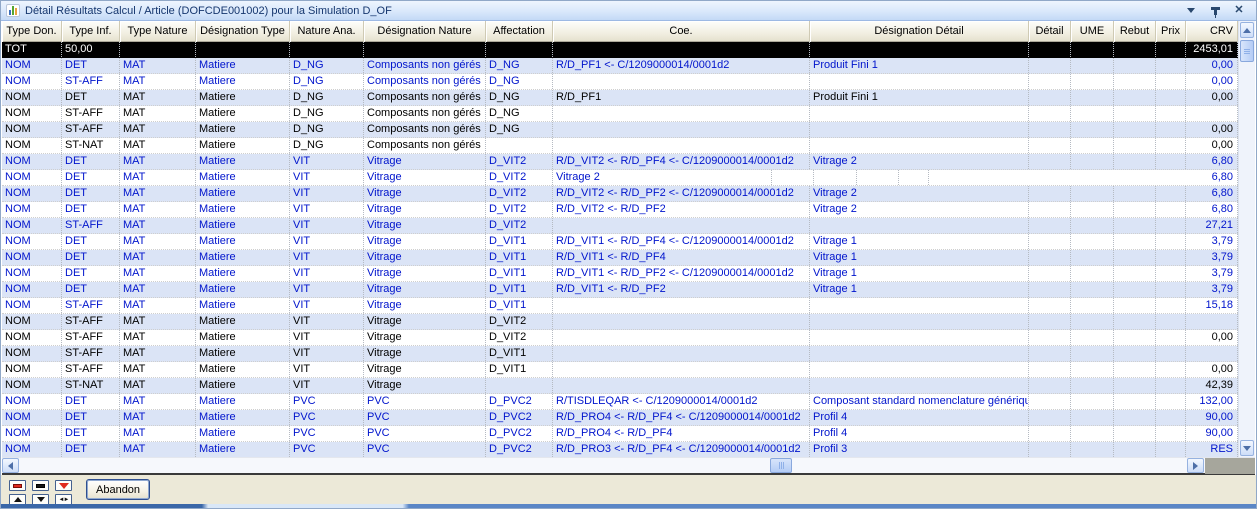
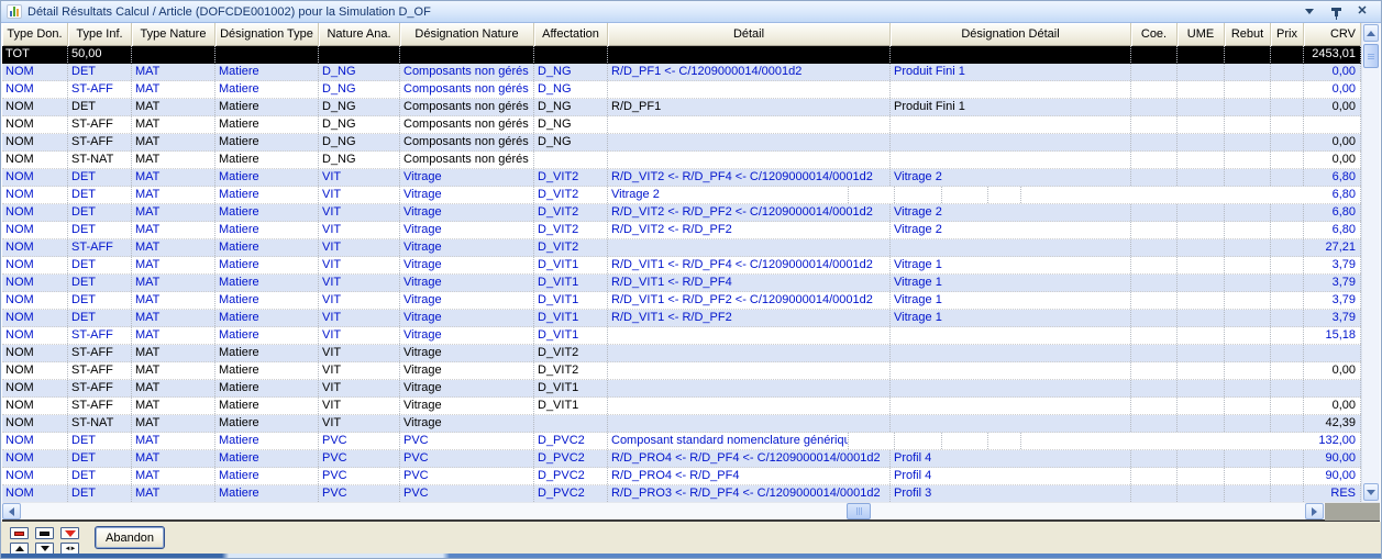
  Détail Résultats Calcul / Article (DOFCDE001002) pour la Simulation D_OF
  ✕
  Type Don.
  Type Inf.
  Type Nature
  Désignation Type
  Nature Ana.
  Désignation Nature
  Affectation
- Coe.
+ Détail
  Désignation Détail
- Détail
+ Coe.
  UME
  Rebut
  Prix
  CRV
  TOT
  50,00
  2453,01
  NOM
  DET
  MAT
  Matiere
  D_NG
  Composants non gérés
  D_NG
  R/D_PF1 <- C/1209000014/0001d2
  Produit Fini 1
  0,00
  NOM
  ST-AFF
  MAT
  Matiere
  D_NG
  Composants non gérés
  D_NG
  0,00
  NOM
  DET
  MAT
  Matiere
  D_NG
  Composants non gérés
  D_NG
  R/D_PF1
  Produit Fini 1
  0,00
  NOM
  ST-AFF
  MAT
  Matiere
  D_NG
  Composants non gérés
  D_NG
  NOM
  ST-AFF
  MAT
  Matiere
  D_NG
  Composants non gérés
  D_NG
  0,00
  NOM
  ST-NAT
  MAT
  Matiere
  D_NG
  Composants non gérés
  0,00
  NOM
  DET
  MAT
  Matiere
  VIT
  Vitrage
  D_VIT2
  R/D_VIT2 <- R/D_PF4 <- C/1209000014/0001d2
  Vitrage 2
  6,80
  NOM
  DET
  MAT
  Matiere
  VIT
  Vitrage
  D_VIT2
  Vitrage 2
  6,80
  NOM
  DET
  MAT
  Matiere
  VIT
  Vitrage
  D_VIT2
  R/D_VIT2 <- R/D_PF2 <- C/1209000014/0001d2
  Vitrage 2
  6,80
  NOM
  DET
  MAT
  Matiere
  VIT
  Vitrage
  D_VIT2
  R/D_VIT2 <- R/D_PF2
  Vitrage 2
  6,80
  NOM
  ST-AFF
  MAT
  Matiere
  VIT
  Vitrage
  D_VIT2
  27,21
  NOM
  DET
  MAT
  Matiere
  VIT
  Vitrage
  D_VIT1
  R/D_VIT1 <- R/D_PF4 <- C/1209000014/0001d2
  Vitrage 1
  3,79
  NOM
  DET
  MAT
  Matiere
  VIT
  Vitrage
  D_VIT1
  R/D_VIT1 <- R/D_PF4
  Vitrage 1
  3,79
  NOM
  DET
  MAT
  Matiere
  VIT
  Vitrage
  D_VIT1
  R/D_VIT1 <- R/D_PF2 <- C/1209000014/0001d2
  Vitrage 1
  3,79
  NOM
  DET
  MAT
  Matiere
  VIT
  Vitrage
  D_VIT1
  R/D_VIT1 <- R/D_PF2
  Vitrage 1
  3,79
  NOM
  ST-AFF
  MAT
  Matiere
  VIT
  Vitrage
  D_VIT1
  15,18
  NOM
  ST-AFF
  MAT
  Matiere
  VIT
  Vitrage
  D_VIT2
  NOM
  ST-AFF
  MAT
  Matiere
  VIT
  Vitrage
  D_VIT2
  0,00
  NOM
  ST-AFF
  MAT
  Matiere
  VIT
  Vitrage
  D_VIT1
  NOM
  ST-AFF
  MAT
  Matiere
  VIT
  Vitrage
  D_VIT1
  0,00
  NOM
  ST-NAT
  MAT
  Matiere
  VIT
  Vitrage
  42,39
  NOM
  DET
  MAT
  Matiere
  PVC
  PVC
  D_PVC2
- R/TISDLEQAR <- C/1209000014/0001d2
  Composant standard nomenclature génériqu
  132,00
  NOM
  DET
  MAT
  Matiere
  PVC
  PVC
  D_PVC2
  R/D_PRO4 <- R/D_PF4 <- C/1209000014/0001d2
  Profil 4
  90,00
  NOM
  DET
  MAT
  Matiere
  PVC
  PVC
  D_PVC2
  R/D_PRO4 <- R/D_PF4
  Profil 4
  90,00
  NOM
  DET
  MAT
  Matiere
  PVC
  PVC
  D_PVC2
  R/D_PRO3 <- R/D_PF4 <- C/1209000014/0001d2
  Profil 3
  RES
  Abandon
